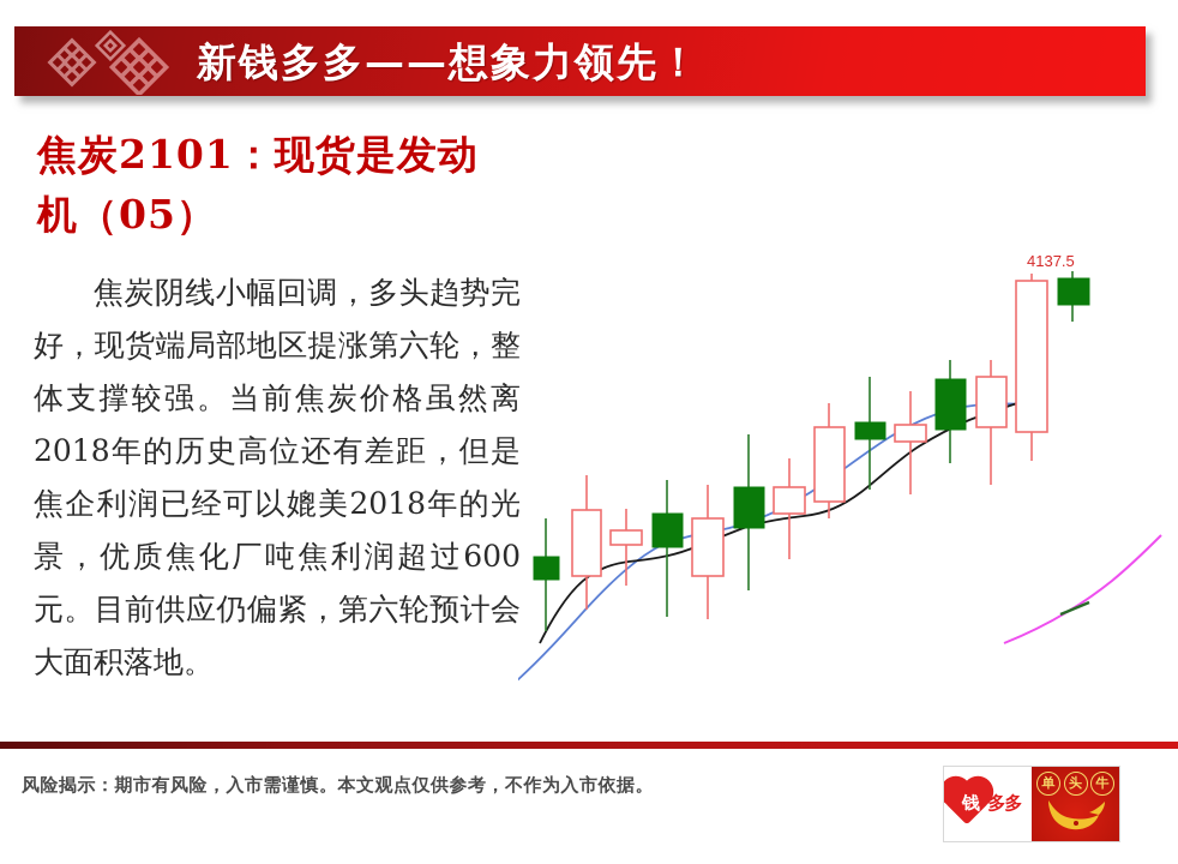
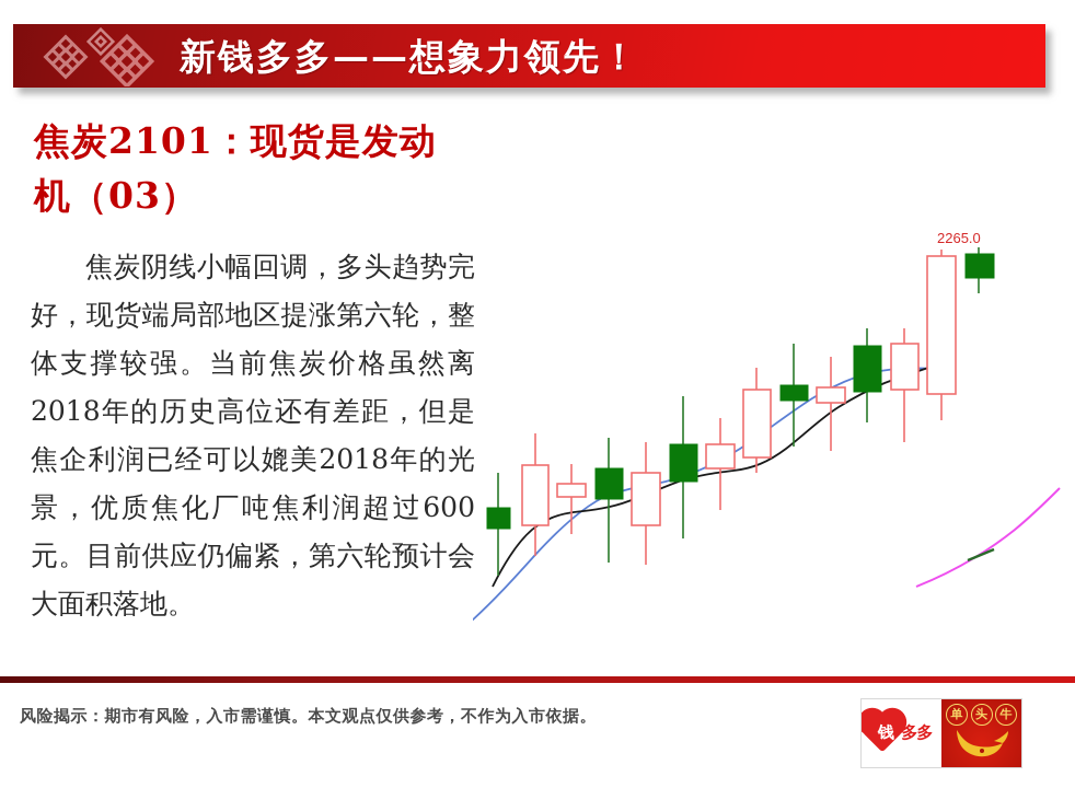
  新钱多多——想象力领先！
- 焦炭2101：现货是发动机（05）
+ 焦炭2101：现货是发动机（03）
  焦炭阴线小幅回调，多头趋势完好，现货端局部地区提涨第六轮，整体支撑较强。当前焦炭价格虽然离2018年的历史高位还有差距，但是焦企利润已经可以媲美2018年的光景，优质焦化厂吨焦利润超过600元。目前供应仍偏紧，第六轮预计会大面积落地。
- 4137.5
+ 2265.0
  风险揭示：期市有风险，入市需谨慎。本文观点仅供参考，不作为入市依据。
  钱
  多多
  单
  头
  牛
